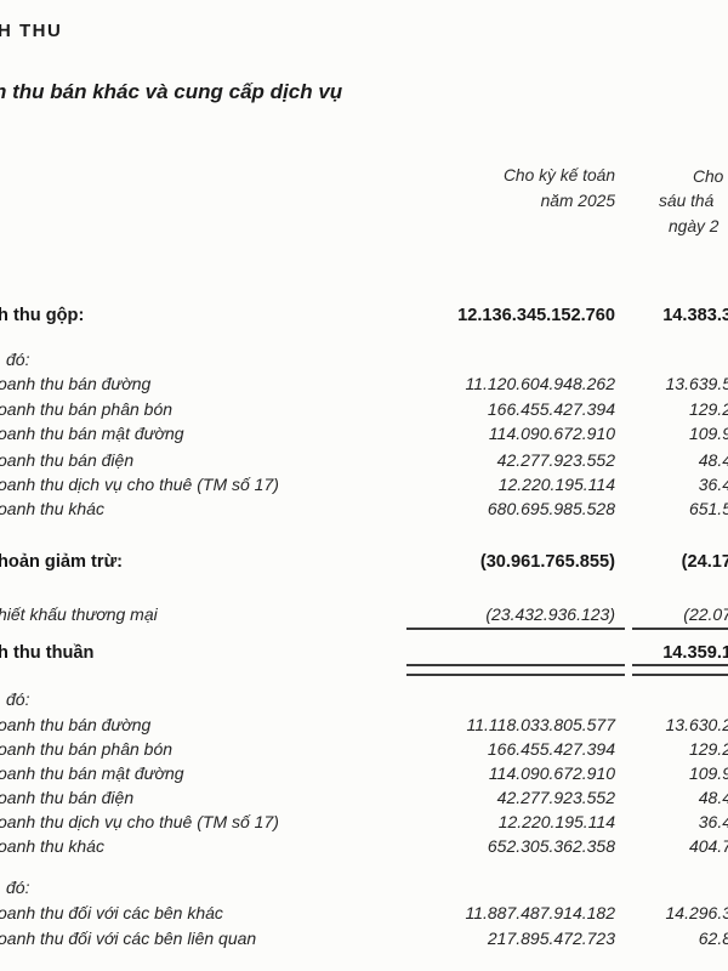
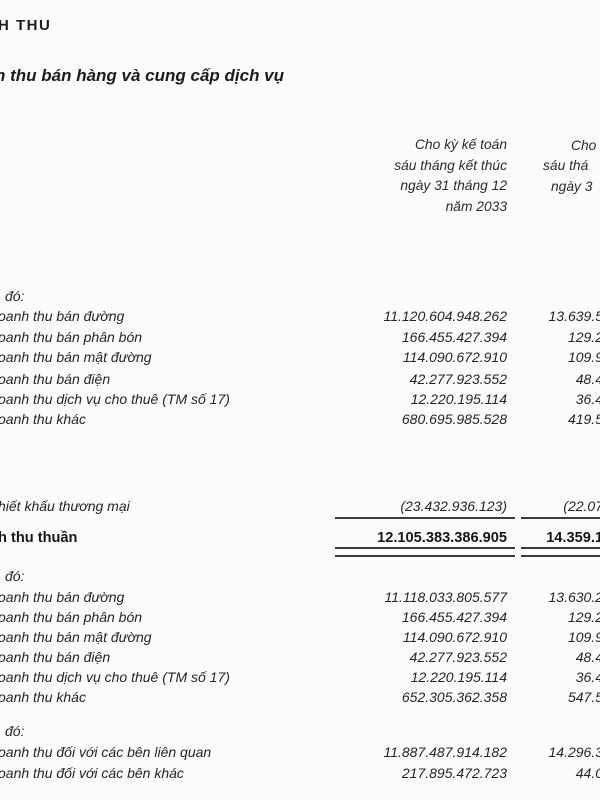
  H THU
- h thu bán khác và cung cấp dịch vụ
+ h thu bán hàng và cung cấp dịch vụ
  Cho kỳ kế toán
+ sáu tháng kết thúc
+ ngày 31 tháng 12
- năm 2025
+ năm 2033
  Cho
  sáu thá
- ngày 2
+ ngày 3
- h thu gộp:
- 12.136.345.152.760
- 14.383.3
  đó:
  oanh thu bán đường
  11.120.604.948.262
  13.639.5
  oanh thu bán phân bón
  166.455.427.394
  129.2
  oanh thu bán mật đường
  114.090.672.910
  109.9
  oanh thu bán điện
  42.277.923.552
  48.4
  oanh thu dịch vụ cho thuê (TM số 17)
  12.220.195.114
  36.4
  oanh thu khác
  680.695.985.528
- 651.5
+ 419.5
- hoản giảm trừ:
- (30.961.765.855)
- (24.17
  hiết khấu thương mại
  (23.432.936.123)
  (22.07
  h thu thuần
+ 12.105.383.386.905
  14.359.1
  đó:
  oanh thu bán đường
  11.118.033.805.577
  13.630.2
  oanh thu bán phân bón
  166.455.427.394
  129.2
  oanh thu bán mật đường
  114.090.672.910
  109.9
  oanh thu bán điện
  42.277.923.552
  48.4
  oanh thu dịch vụ cho thuê (TM số 17)
  12.220.195.114
  36.4
  oanh thu khác
  652.305.362.358
- 404.7
+ 547.5
  đó:
- oanh thu đối với các bên khác
+ oanh thu đối với các bên liên quan
  11.887.487.914.182
  14.296.3
- oanh thu đối với các bên liên quan
+ oanh thu đối với các bên khác
  217.895.472.723
- 62.8
+ 44.0
